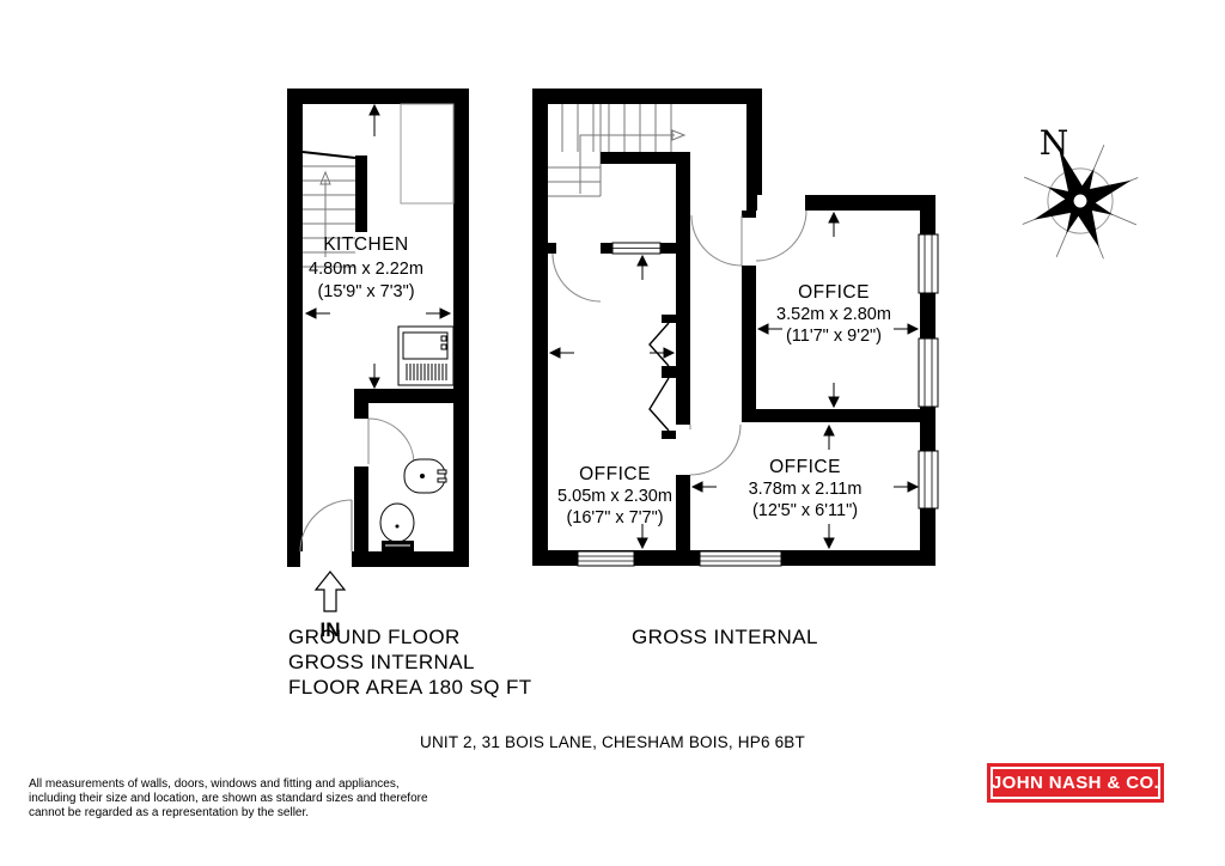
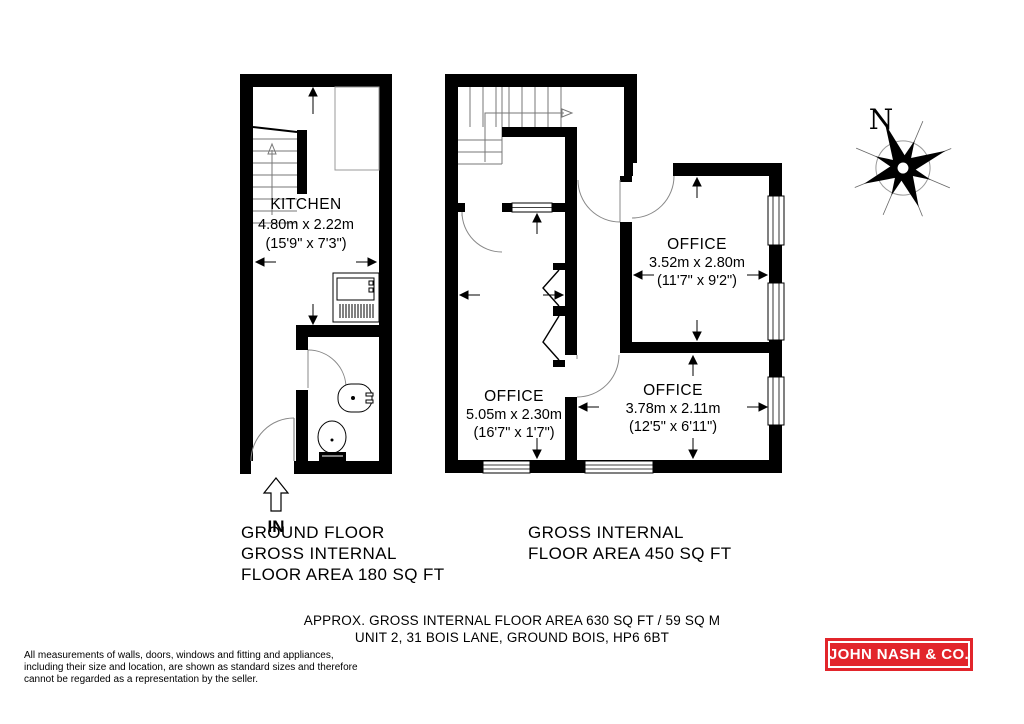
  KITCHEN
  4.80m x 2.22m
  (15'9" x 7'3")
  IN
  OFFICE
  3.52m x 2.80m
  (11'7" x 9'2")
  OFFICE
  5.05m x 2.30m
- (16'7" x 7'7")
+ (16'7" x 1'7")
  OFFICE
  3.78m x 2.11m
  (12'5" x 6'11")
  N
  GROUND FLOOR
  GROSS INTERNAL
  FLOOR AREA 180 SQ FT
  GROSS INTERNAL
+ FLOOR AREA 450 SQ FT
+ APPROX. GROSS INTERNAL FLOOR AREA 630 SQ FT / 59 SQ M
- UNIT 2, 31 BOIS LANE, CHESHAM BOIS, HP6 6BT
+ UNIT 2, 31 BOIS LANE, GROUND BOIS, HP6 6BT
  All measurements of walls, doors, windows and fitting and appliances,
  including their size and location, are shown as standard sizes and therefore
  cannot be regarded as a representation by the seller.
  JOHN NASH & CO.
